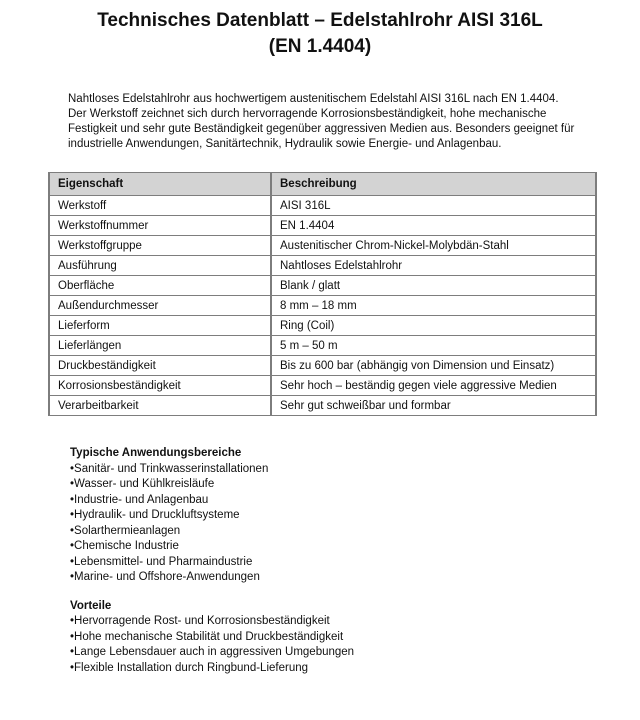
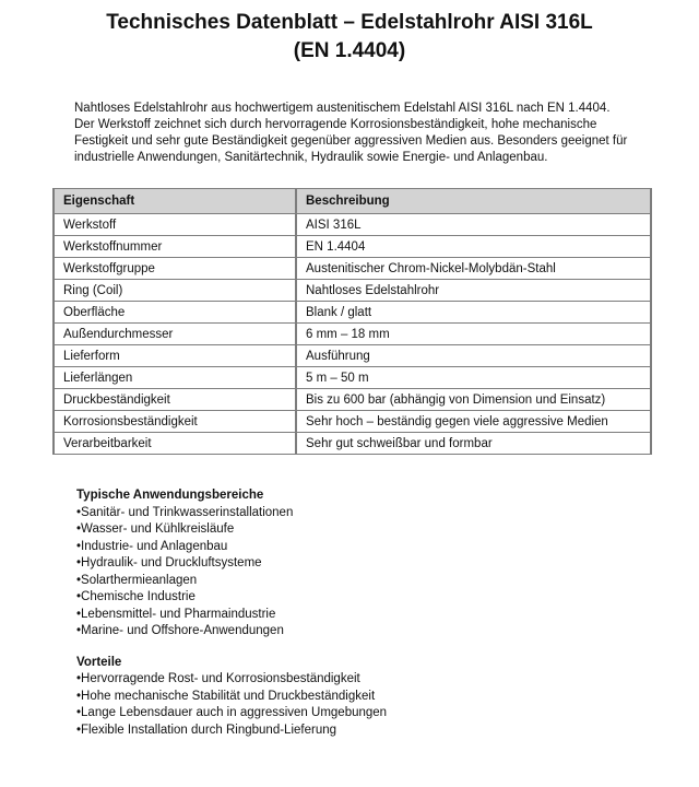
  Technisches Datenblatt – Edelstahlrohr AISI 316L
  (EN 1.4404)
  Nahtloses Edelstahlrohr aus hochwertigem austenitischem Edelstahl AISI 316L nach EN 1.4404. Der Werkstoff zeichnet sich durch hervorragende Korrosionsbeständigkeit, hohe mechanische Festigkeit und sehr gute Beständigkeit gegenüber aggressiven Medien aus. Besonders geeignet für industrielle Anwendungen, Sanitärtechnik, Hydraulik sowie Energie- und Anlagenbau.
  Eigenschaft	Beschreibung
  Werkstoff	AISI 316L
  Werkstoffnummer	EN 1.4404
  Werkstoffgruppe	Austenitischer Chrom-Nickel-Molybdän-Stahl
- Ausführung	Nahtloses Edelstahlrohr
+ Ring (Coil)	Nahtloses Edelstahlrohr
  Oberfläche	Blank / glatt
- Außendurchmesser	8 mm – 18 mm
+ Außendurchmesser	6 mm – 18 mm
- Lieferform	Ring (Coil)
+ Lieferform	Ausführung
  Lieferlängen	5 m – 50 m
  Druckbeständigkeit	Bis zu 600 bar (abhängig von Dimension und Einsatz)
  Korrosionsbeständigkeit	Sehr hoch – beständig gegen viele aggressive Medien
  Verarbeitbarkeit	Sehr gut schweißbar und formbar
  Typische Anwendungsbereiche
  Sanitär- und Trinkwasserinstallationen
  Wasser- und Kühlkreisläufe
  Industrie- und Anlagenbau
  Hydraulik- und Druckluftsysteme
  Solarthermieanlagen
  Chemische Industrie
  Lebensmittel- und Pharmaindustrie
  Marine- und Offshore-Anwendungen
  Vorteile
  Hervorragende Rost- und Korrosionsbeständigkeit
  Hohe mechanische Stabilität und Druckbeständigkeit
  Lange Lebensdauer auch in aggressiven Umgebungen
  Flexible Installation durch Ringbund-Lieferung
